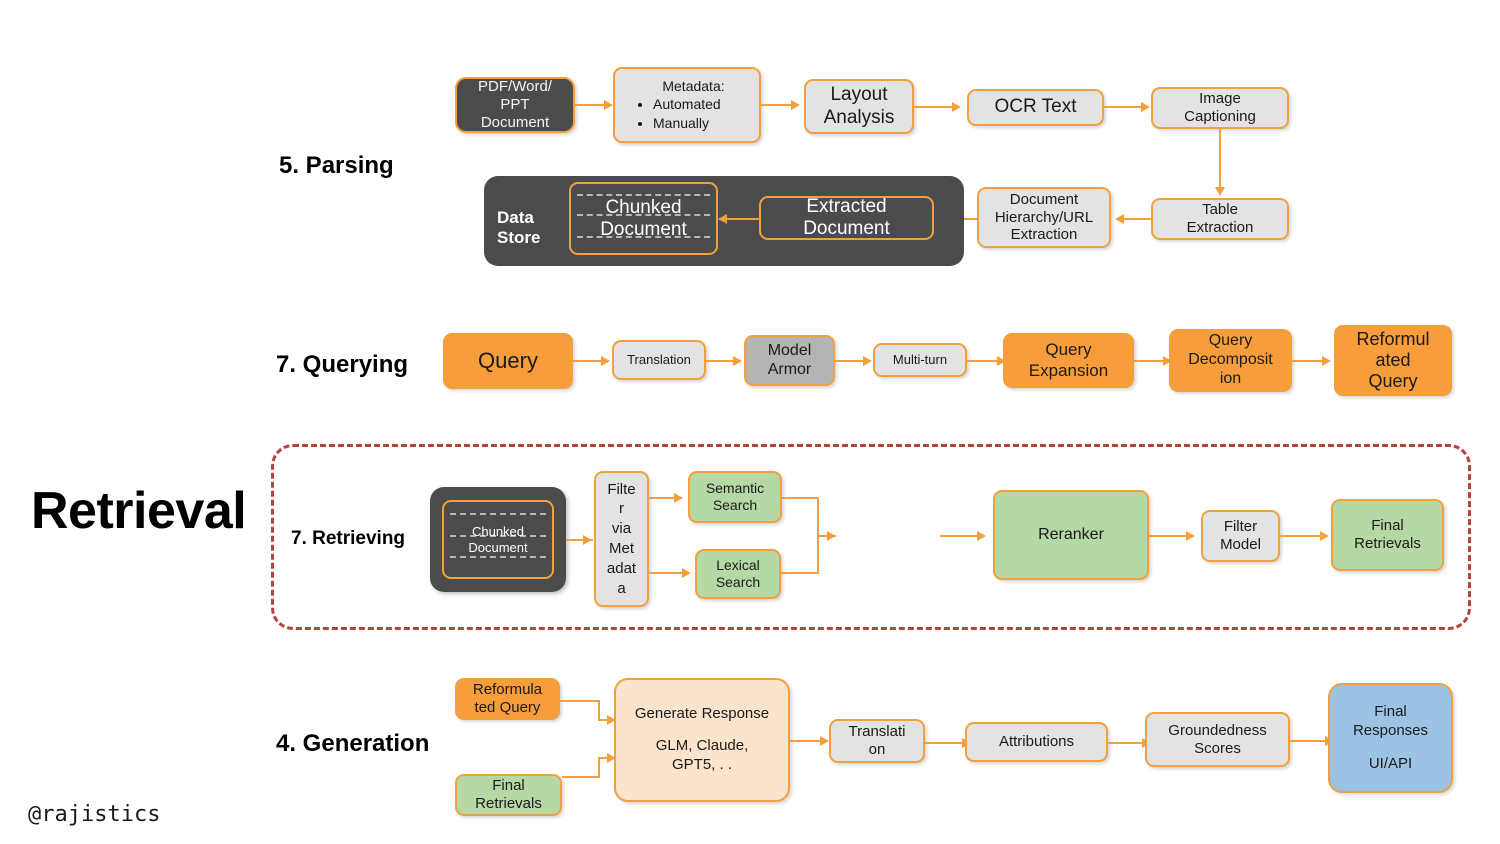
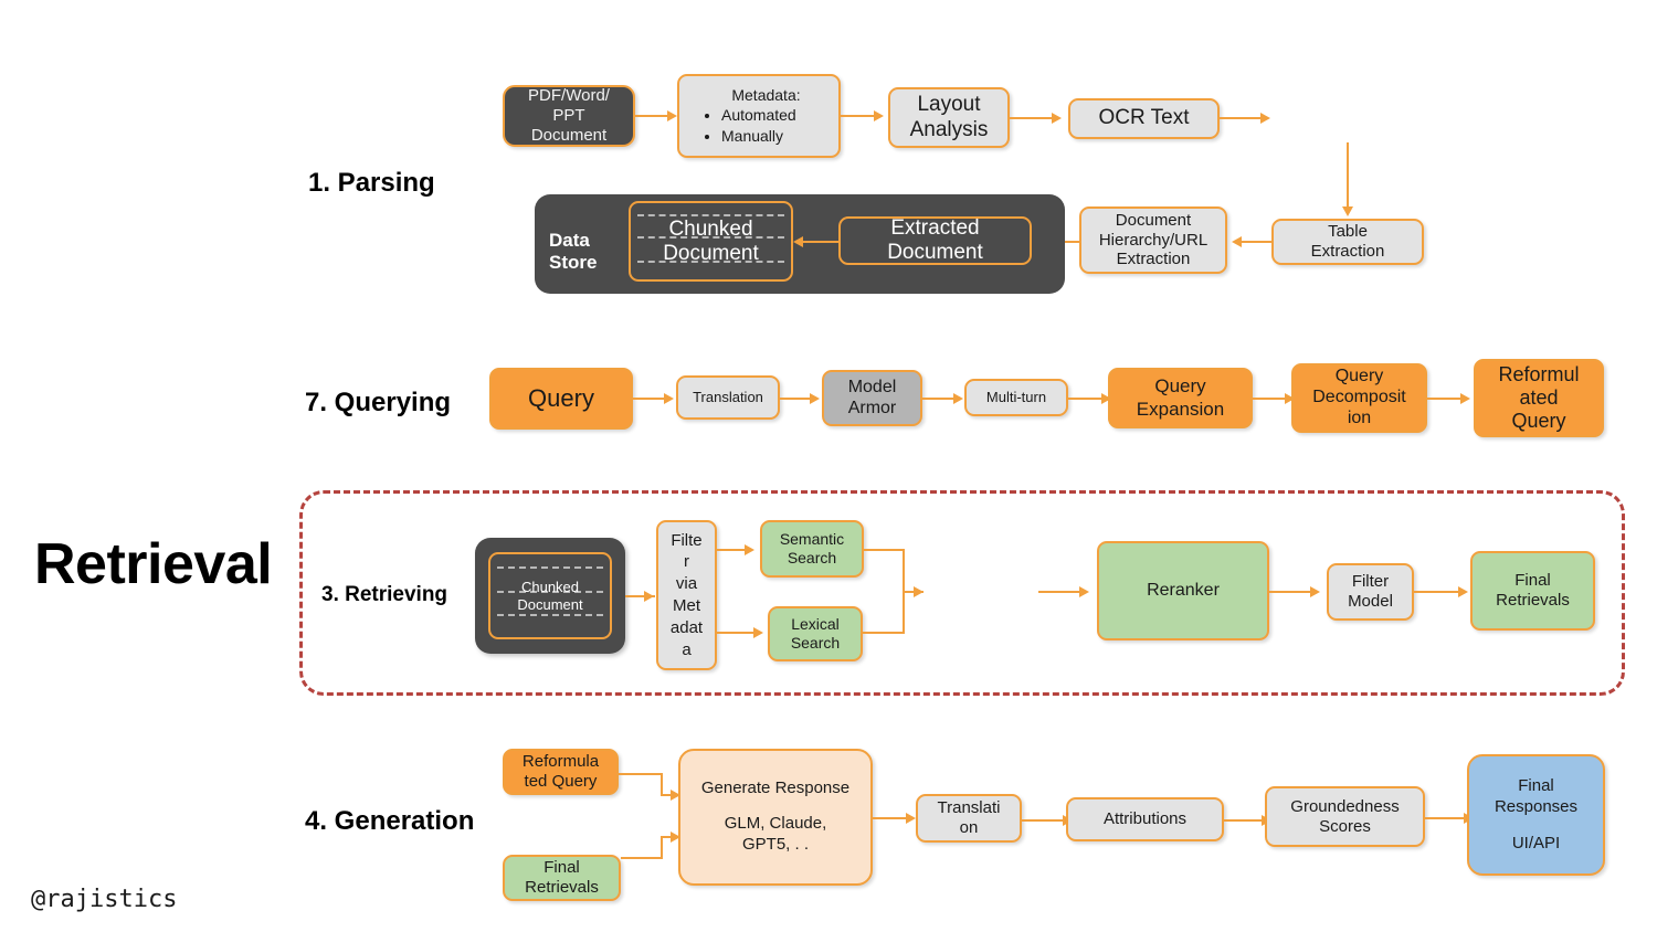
- 5. Parsing
+ 1. Parsing
  PDF/Word/
  PPT
  Document
  Metadata:
  Automated
  Manually
  Layout
  Analysis
  OCR Text
- Image
- Captioning
  Table
  Extraction
  Document
  Hierarchy/URL
  Extraction
  Data
  Store
  Chunked
  Document
  Extracted
  Document
  7. Querying
  Query
  Translation
  Model
  Armor
  Multi-turn
  Query
  Expansion
  Query
  Decomposit
  ion
  Reformul
  ated
  Query
  Retrieval
- 7. Retrieving
+ 3. Retrieving
  Chunked
  Document
  Filte
  r
  via
  Met
  adat
  a
  Semantic
  Search
  Lexical
  Search
  Reranker
  Filter
  Model
  Final
  Retrievals
  4. Generation
  Reformula
  ted Query
  Final
  Retrievals
  Generate Response
  GLM, Claude,
  GPT5, . .
  Translati
  on
  Attributions
  Groundedness
  Scores
  Final
  Responses
  UI/API
  @rajistics
